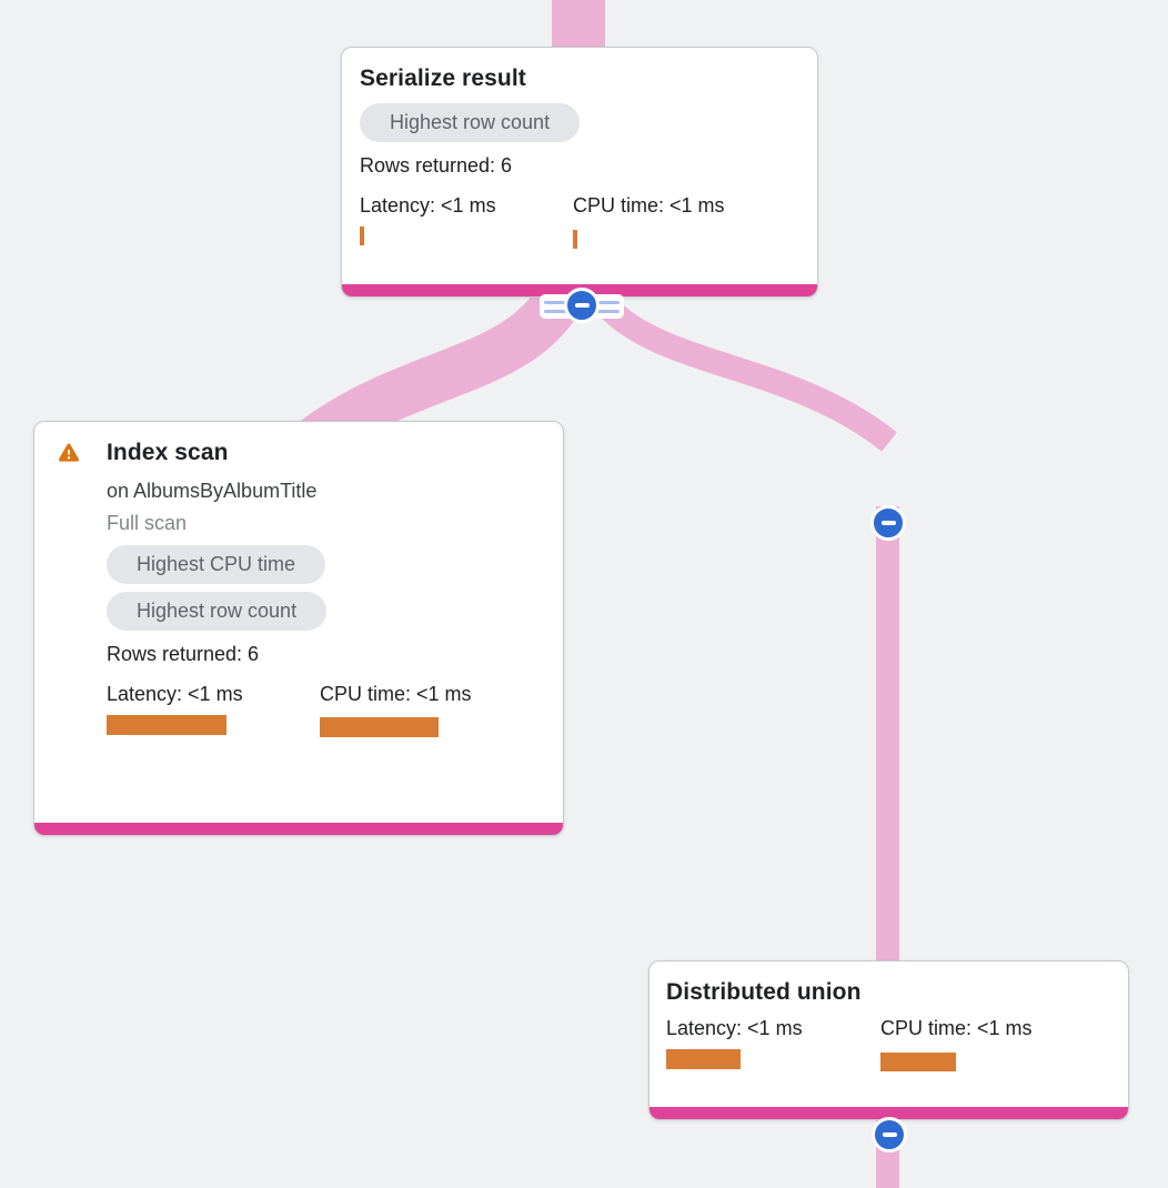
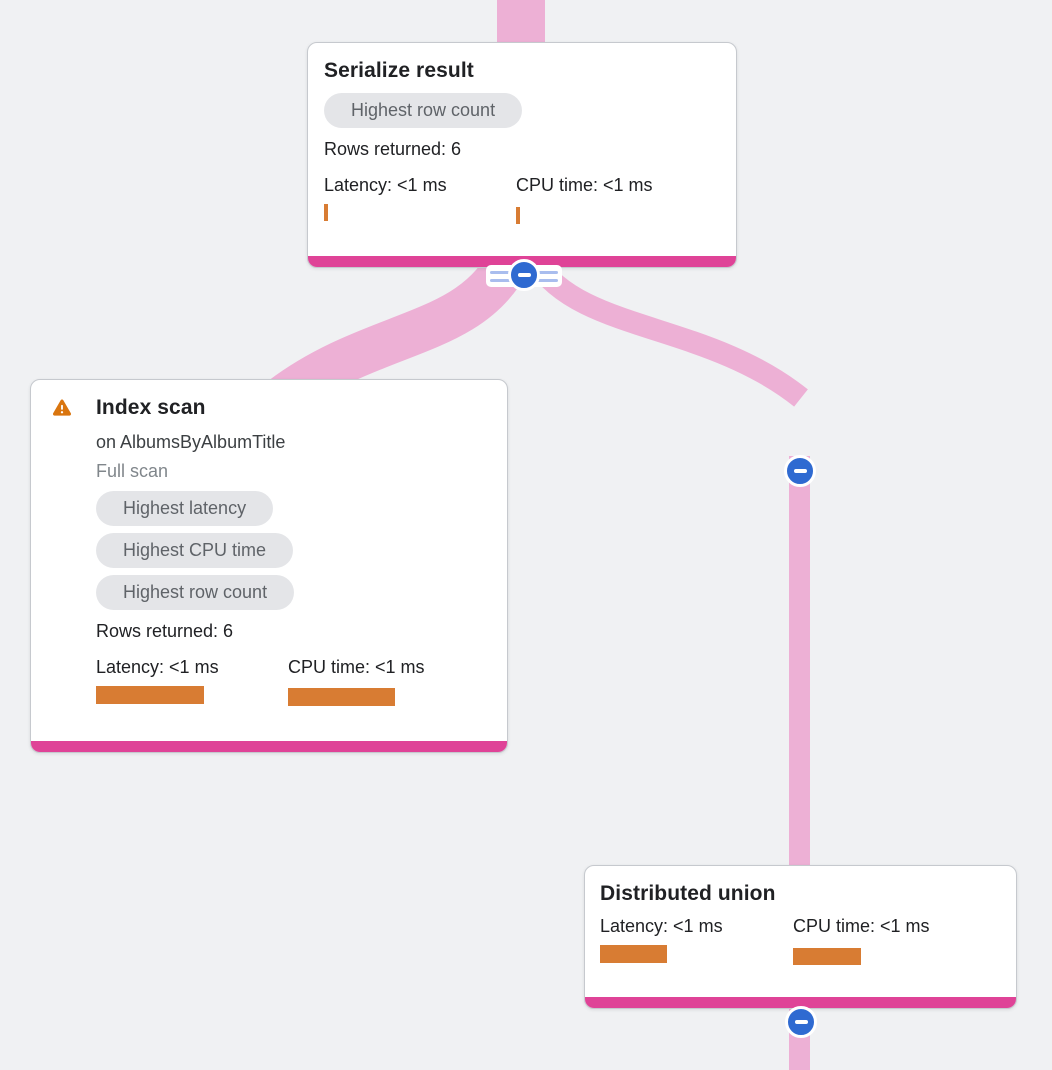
  Serialize result
  Highest row count
  Rows returned: 6
  Latency: <1 ms
  CPU time: <1 ms
  Index scan
  on AlbumsByAlbumTitle
  Full scan
+ Highest latency
  Highest CPU time
  Highest row count
  Rows returned: 6
  Latency: <1 ms
  CPU time: <1 ms
  Distributed union
  Latency: <1 ms
  CPU time: <1 ms
